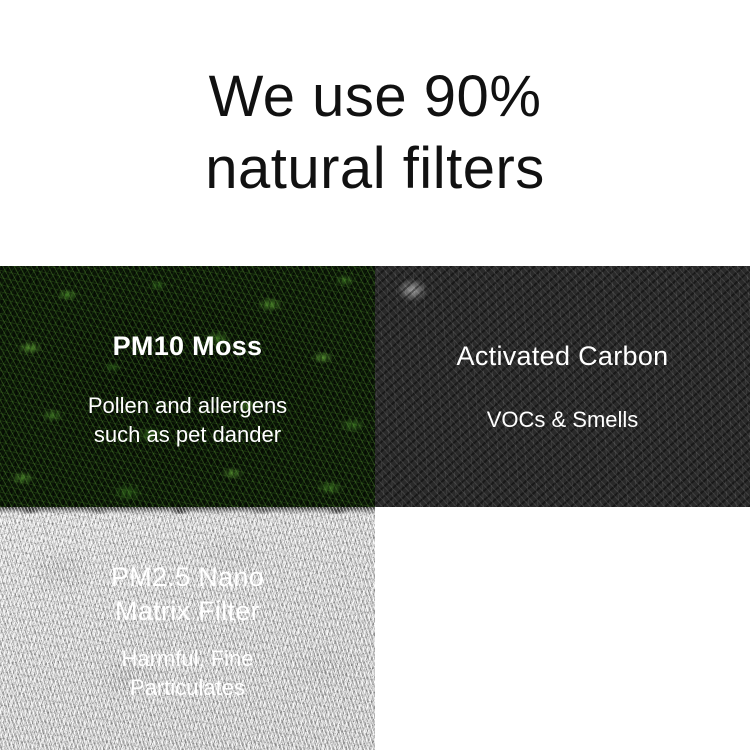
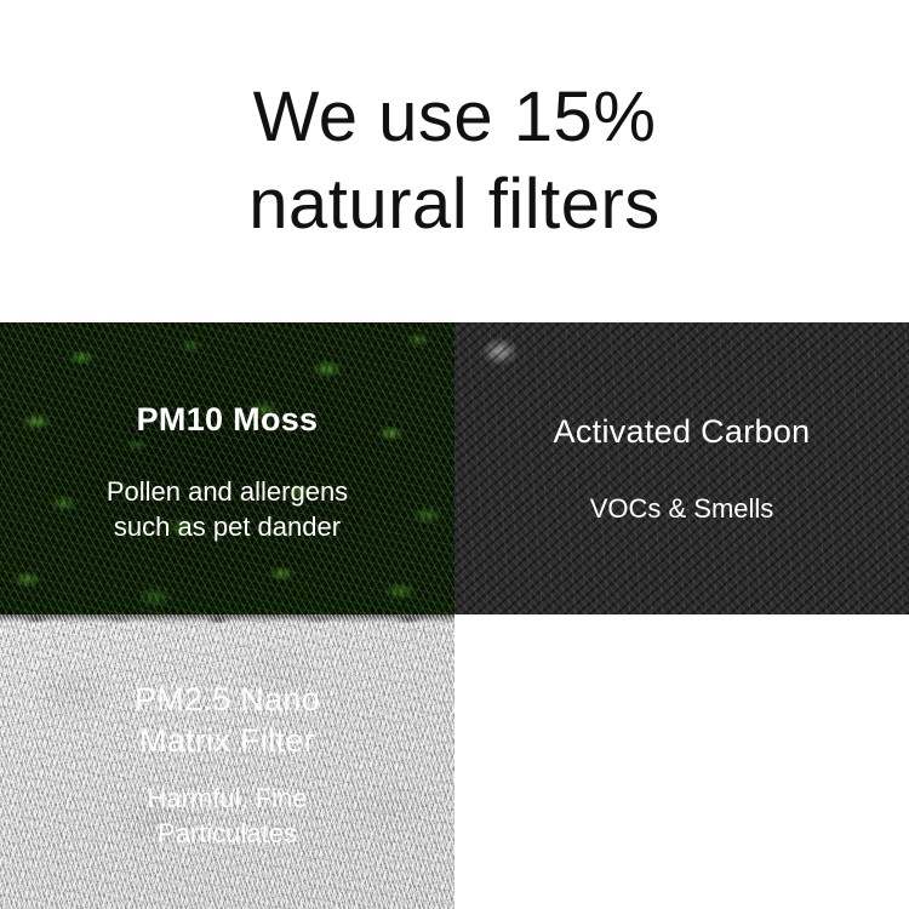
- We use 90%
+ We use 15%
  natural filters
  PM10 Moss
  Pollen and allergens
  such as pet dander
  Activated Carbon
  VOCs & Smells
  PM2.5 Nano
  Matrix Filter
  Harmful, Fine
  Particulates
